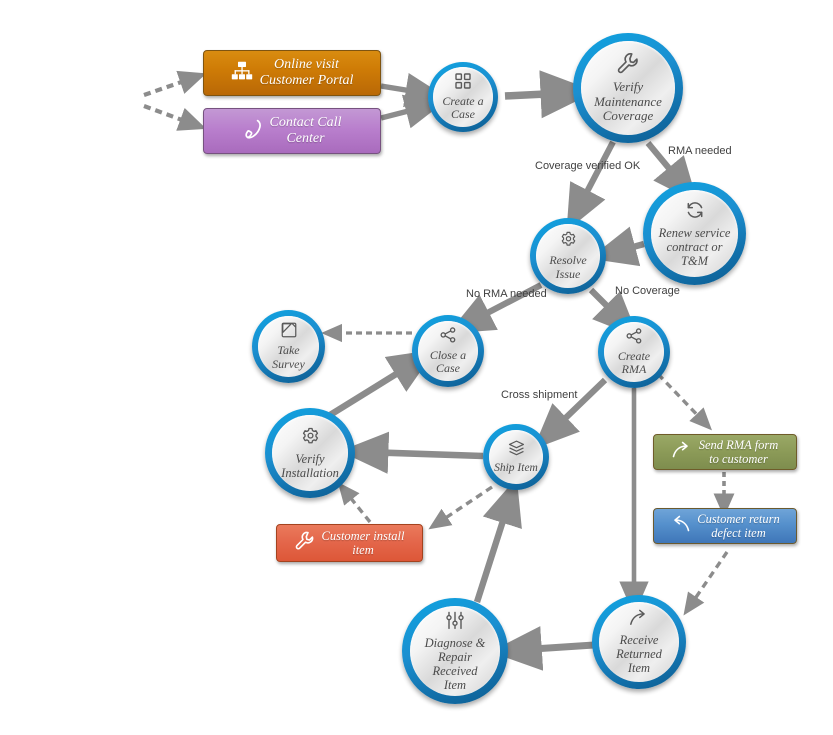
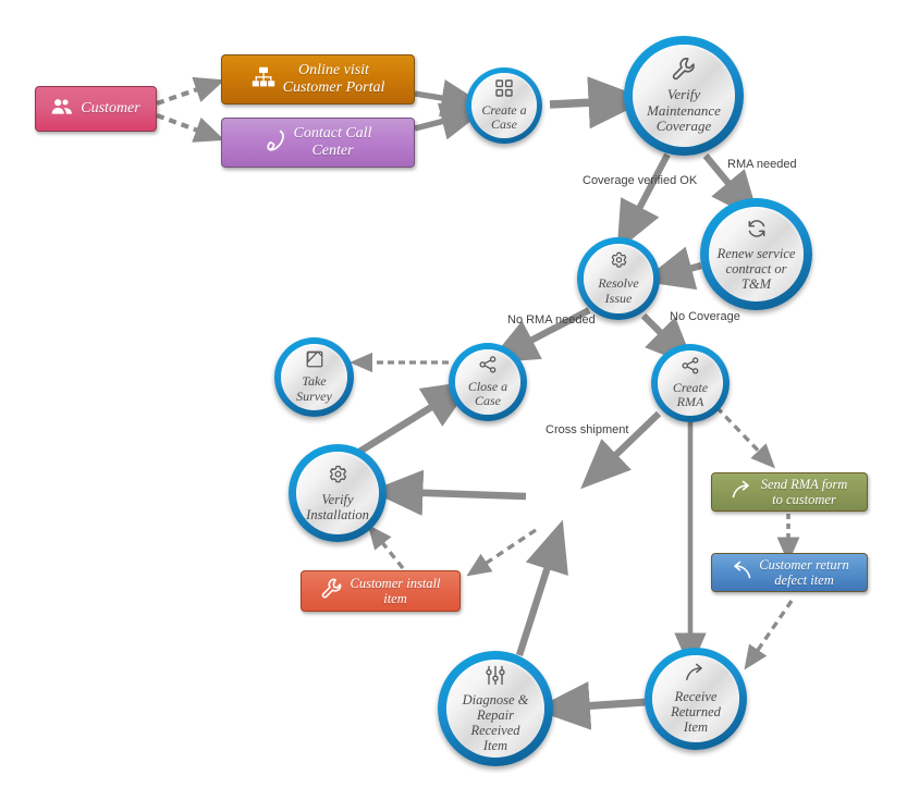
  Coverage verified OK
  RMA needed
  No RMA needed
  No Coverage
  Cross shipment
+ Customer
  Online visit
  Customer Portal
  Contact Call
  Center
  Send RMA form
  to customer
  Customer return
  defect item
  Customer install
  item
  Create a
  Case
  Verify
  Maintenance
  Coverage
  Renew service
  contract or
  T&M
  Resolve
  Issue
  Take
  Survey
  Close a
  Case
  Create
  RMA
  Verify
  Installation
- Ship Item
  Diagnose &
  Repair
  Received
  Item
  Receive
  Returned
  Item
